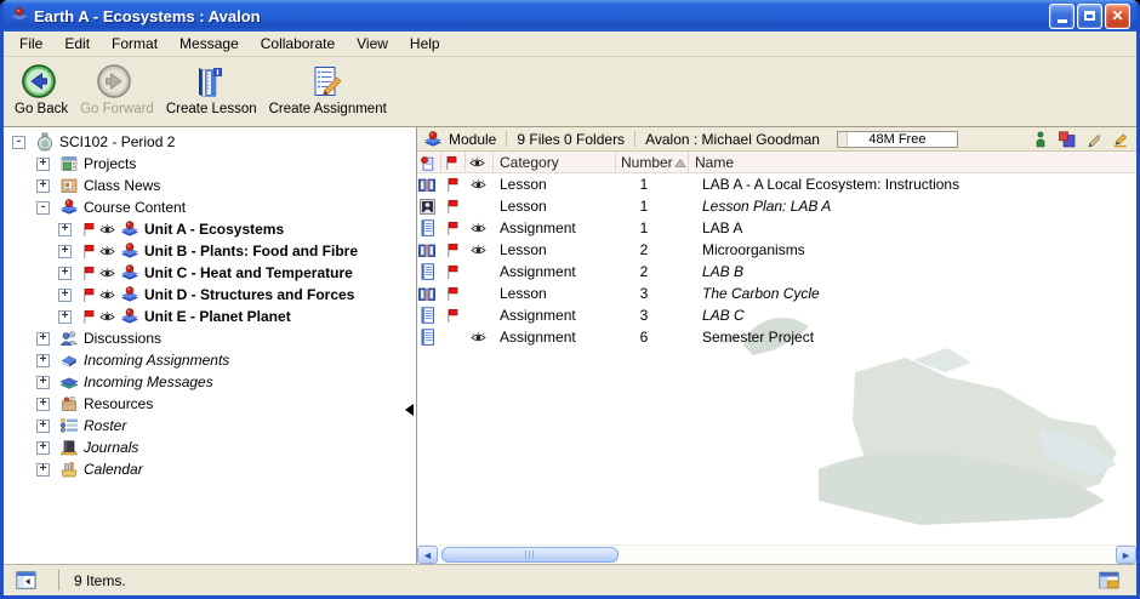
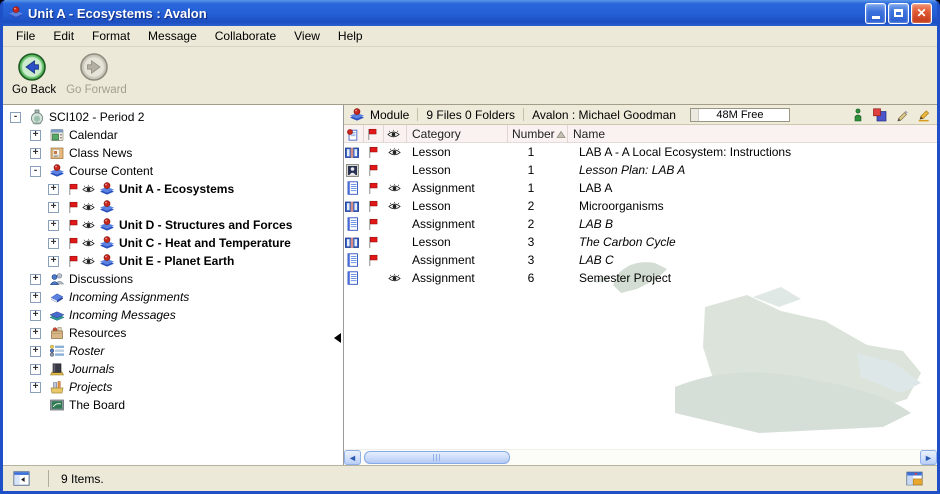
- Earth A - Ecosystems : Avalon
+ Unit A - Ecosystems : Avalon
  ✕
  File
  Edit
  Format
  Message
  Collaborate
  View
  Help
  Go Back
  Go Forward
- Create Lesson
- Create Assignment
  -
  SCI102 - Period 2
  +
- Projects
+ Calendar
  +
  Class News
  -
  Course Content
  +
  Unit A - Ecosystems
  +
- Unit B - Plants: Food and Fibre
  +
- Unit C - Heat and Temperature
+ Unit D - Structures and Forces
  +
- Unit D - Structures and Forces
+ Unit C - Heat and Temperature
  +
- Unit E - Planet Planet
+ Unit E - Planet Earth
  +
  Discussions
  +
  Incoming Assignments
  +
  Incoming Messages
  +
  Resources
  +
  Roster
  +
  Journals
  +
- Calendar
+ Projects
+ The Board
  Module
  9 Files 0 Folders
  Avalon : Michael Goodman
  48M Free
  Category
  Number
  Name
  Lesson
  1
  LAB A - A Local Ecosystem: Instructions
  Lesson
  1
  Lesson Plan: LAB A
  Assignment
  1
  LAB A
  Lesson
  2
  Microorganisms
  Assignment
  2
  LAB B
  Lesson
  3
  The Carbon Cycle
  Assignment
  3
  LAB C
  Assignment
  6
  Semester Project
  ◄
  ►
  9 Items.
